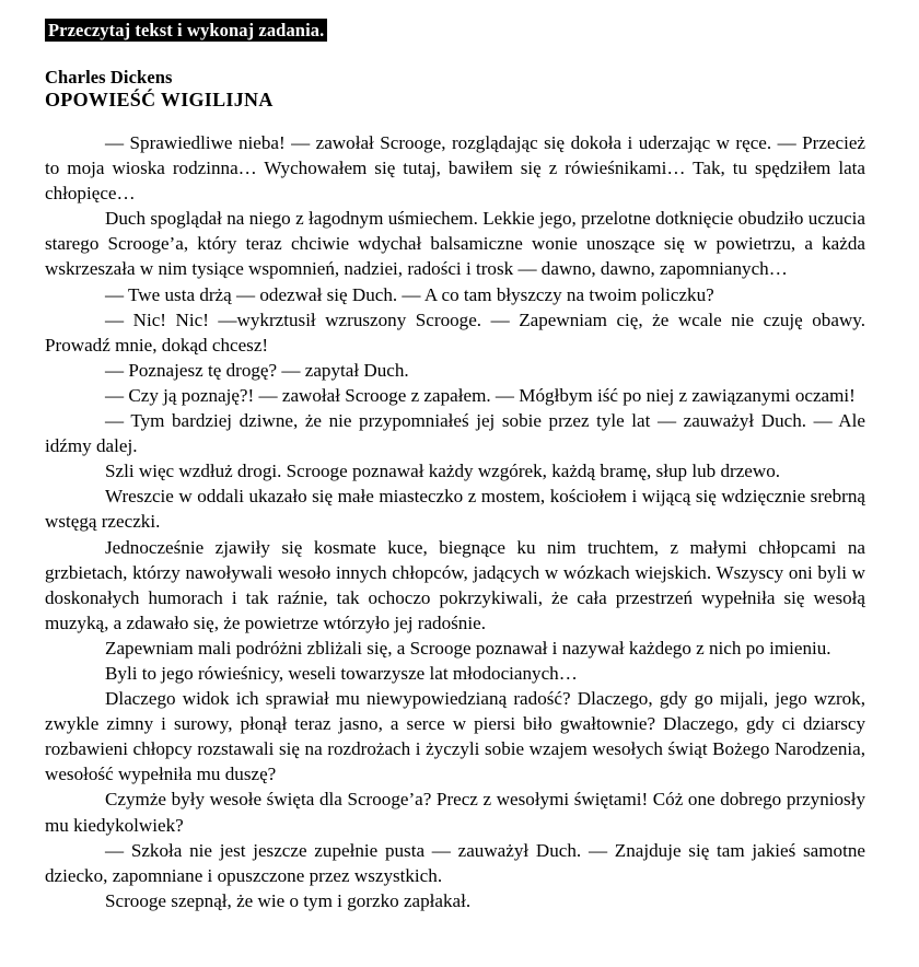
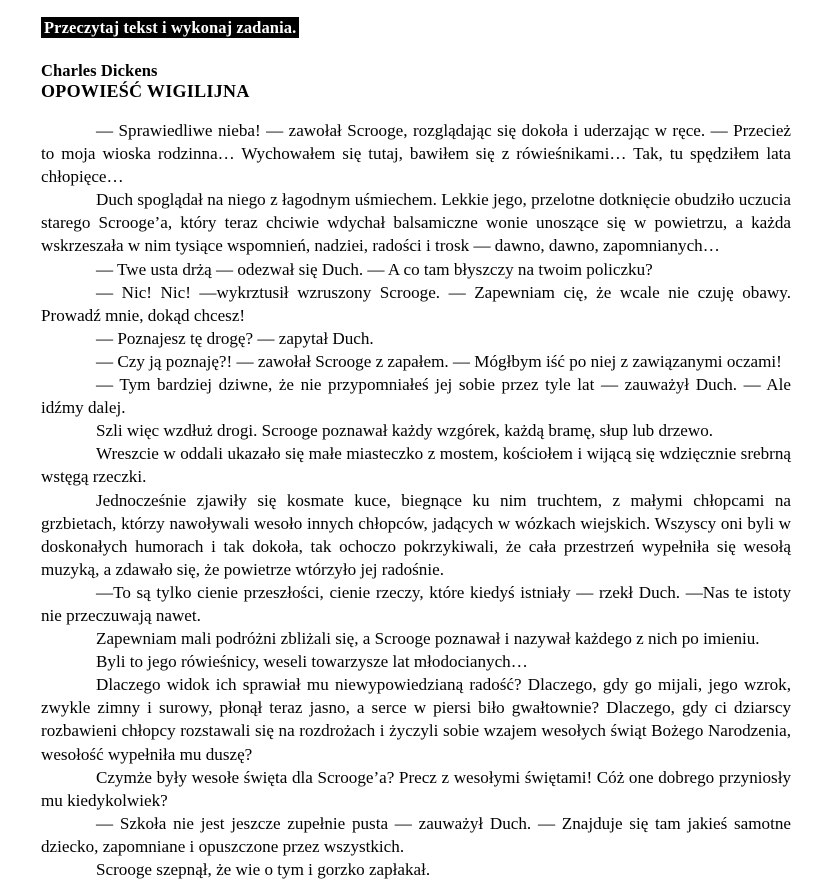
  Przeczytaj tekst i wykonaj zadania.
  Charles Dickens
  OPOWIEŚĆ WIGILIJNA
  — Sprawiedliwe nieba! — zawołał Scrooge, rozglądając się dokoła i uderzając w ręce. — Przecież to moja wioska rodzinna… Wychowałem się tutaj, bawiłem się z rówieśnikami… Tak, tu spędziłem lata chłopięce…
  Duch spoglądał na niego z łagodnym uśmiechem. Lekkie jego, przelotne dotknięcie obudziło uczucia starego Scrooge’a, który teraz chciwie wdychał balsamiczne wonie unoszące się w powietrzu, a każda wskrzeszała w nim tysiące wspomnień, nadziei, radości i trosk — dawno, dawno, zapomnianych…
  — Twe usta drżą — odezwał się Duch. — A co tam błyszczy na twoim policzku?
  — Nic! Nic! —wykrztusił wzruszony Scrooge. — Zapewniam cię, że wcale nie czuję obawy. Prowadź mnie, dokąd chcesz!
  — Poznajesz tę drogę? — zapytał Duch.
  — Czy ją poznaję?! — zawołał Scrooge z zapałem. — Mógłbym iść po niej z zawiązanymi oczami!
  — Tym bardziej dziwne, że nie przypomniałeś jej sobie przez tyle lat — zauważył Duch. — Ale idźmy dalej.
  Szli więc wzdłuż drogi. Scrooge poznawał każdy wzgórek, każdą bramę, słup lub drzewo.
  Wreszcie w oddali ukazało się małe miasteczko z mostem, kościołem i wijącą się wdzięcznie srebrną wstęgą rzeczki.
- Jednocześnie zjawiły się kosmate kuce, biegnące ku nim truchtem, z małymi chłopcami na grzbietach, którzy nawoływali wesoło innych chłopców, jadących w wózkach wiejskich. Wszyscy oni byli w doskonałych humorach i tak raźnie, tak ochoczo pokrzykiwali, że cała przestrzeń wypełniła się wesołą muzyką, a zdawało się, że powietrze wtórzyło jej radośnie.
+ Jednocześnie zjawiły się kosmate kuce, biegnące ku nim truchtem, z małymi chłopcami na grzbietach, którzy nawoływali wesoło innych chłopców, jadących w wózkach wiejskich. Wszyscy oni byli w doskonałych humorach i tak dokoła, tak ochoczo pokrzykiwali, że cała przestrzeń wypełniła się wesołą muzyką, a zdawało się, że powietrze wtórzyło jej radośnie.
+ —To są tylko cienie przeszłości, cienie rzeczy, które kiedyś istniały — rzekł Duch. —Nas te istoty nie przeczuwają nawet.
  Zapewniam mali podróżni zbliżali się, a Scrooge poznawał i nazywał każdego z nich po imieniu.
  Byli to jego rówieśnicy, weseli towarzysze lat młodocianych…
  Dlaczego widok ich sprawiał mu niewypowiedzianą radość? Dlaczego, gdy go mijali, jego wzrok, zwykle zimny i surowy, płonął teraz jasno, a serce w piersi biło gwałtownie? Dlaczego, gdy ci dziarscy rozbawieni chłopcy rozstawali się na rozdrożach i życzyli sobie wzajem wesołych świąt Bożego Narodzenia, wesołość wypełniła mu duszę?
  Czymże były wesołe święta dla Scrooge’a? Precz z wesołymi świętami! Cóż one dobrego przyniosły mu kiedykolwiek?
  — Szkoła nie jest jeszcze zupełnie pusta — zauważył Duch. — Znajduje się tam jakieś samotne dziecko, zapomniane i opuszczone przez wszystkich.
  Scrooge szepnął, że wie o tym i gorzko zapłakał.
